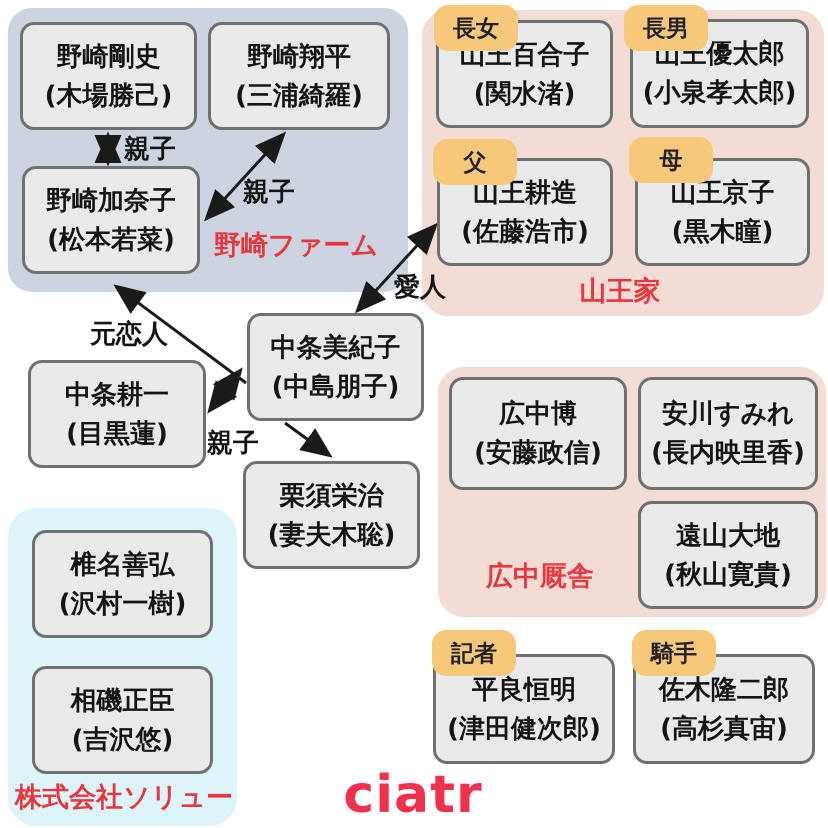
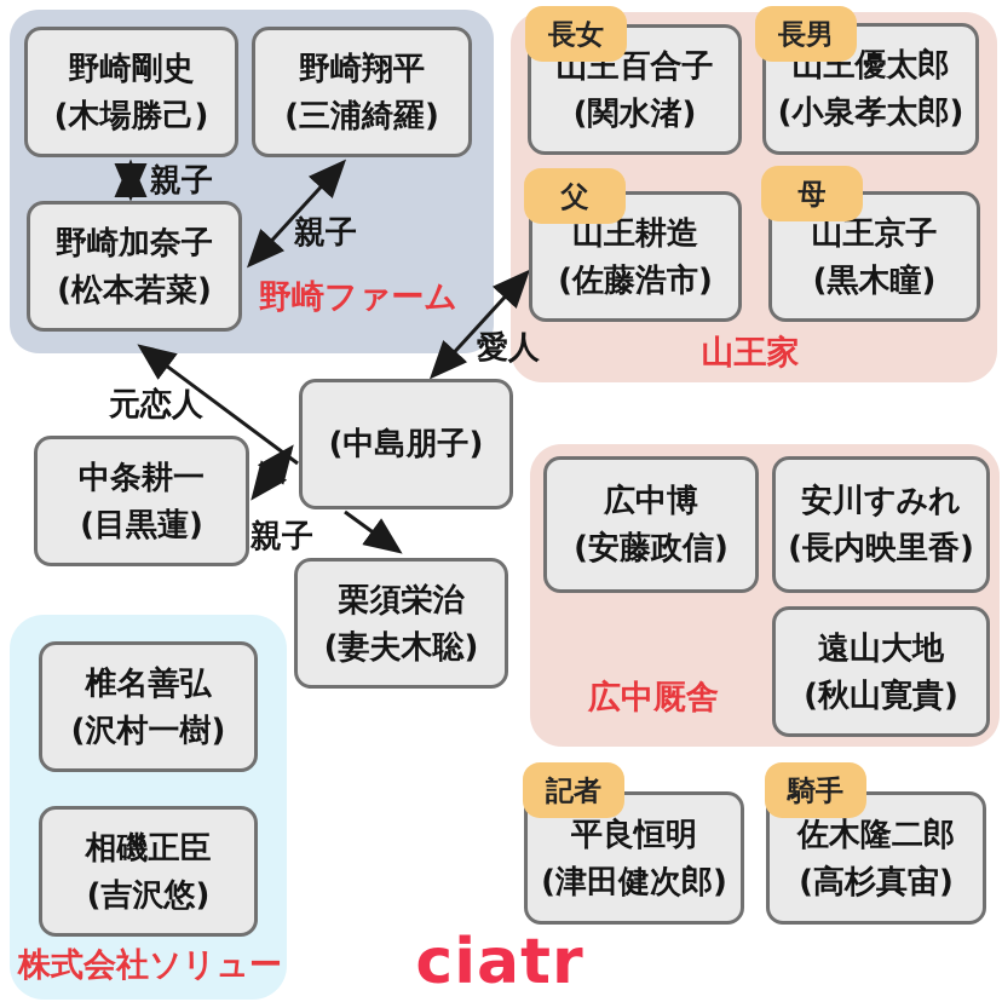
  野崎剛史
  (木場勝己)
  野崎翔平
  (三浦綺羅)
  野崎加奈子
  (松本若菜)
  野崎ファーム
  長女
  山王百合子
  (関水渚)
  長男
  山王優太郎
  (小泉孝太郎)
  父
  山王耕造
  (佐藤浩市)
  母
  山王京子
  (黒木瞳)
  山王家
  中条耕一
  (目黒蓮)
- 中条美紀子
  (中島朋子)
  栗須栄治
  (妻夫木聡)
  広中博
  (安藤政信)
  安川すみれ
  (長内映里香)
  遠山大地
  (秋山寛貴)
  広中厩舎
  記者
  平良恒明
  (津田健次郎)
  騎手
  佐木隆二郎
  (高杉真宙)
  椎名善弘
  (沢村一樹)
  相磯正臣
  (吉沢悠)
  株式会社ソリュー
  親子
  親子
  元恋人
  親子
  愛人
  ciatr
